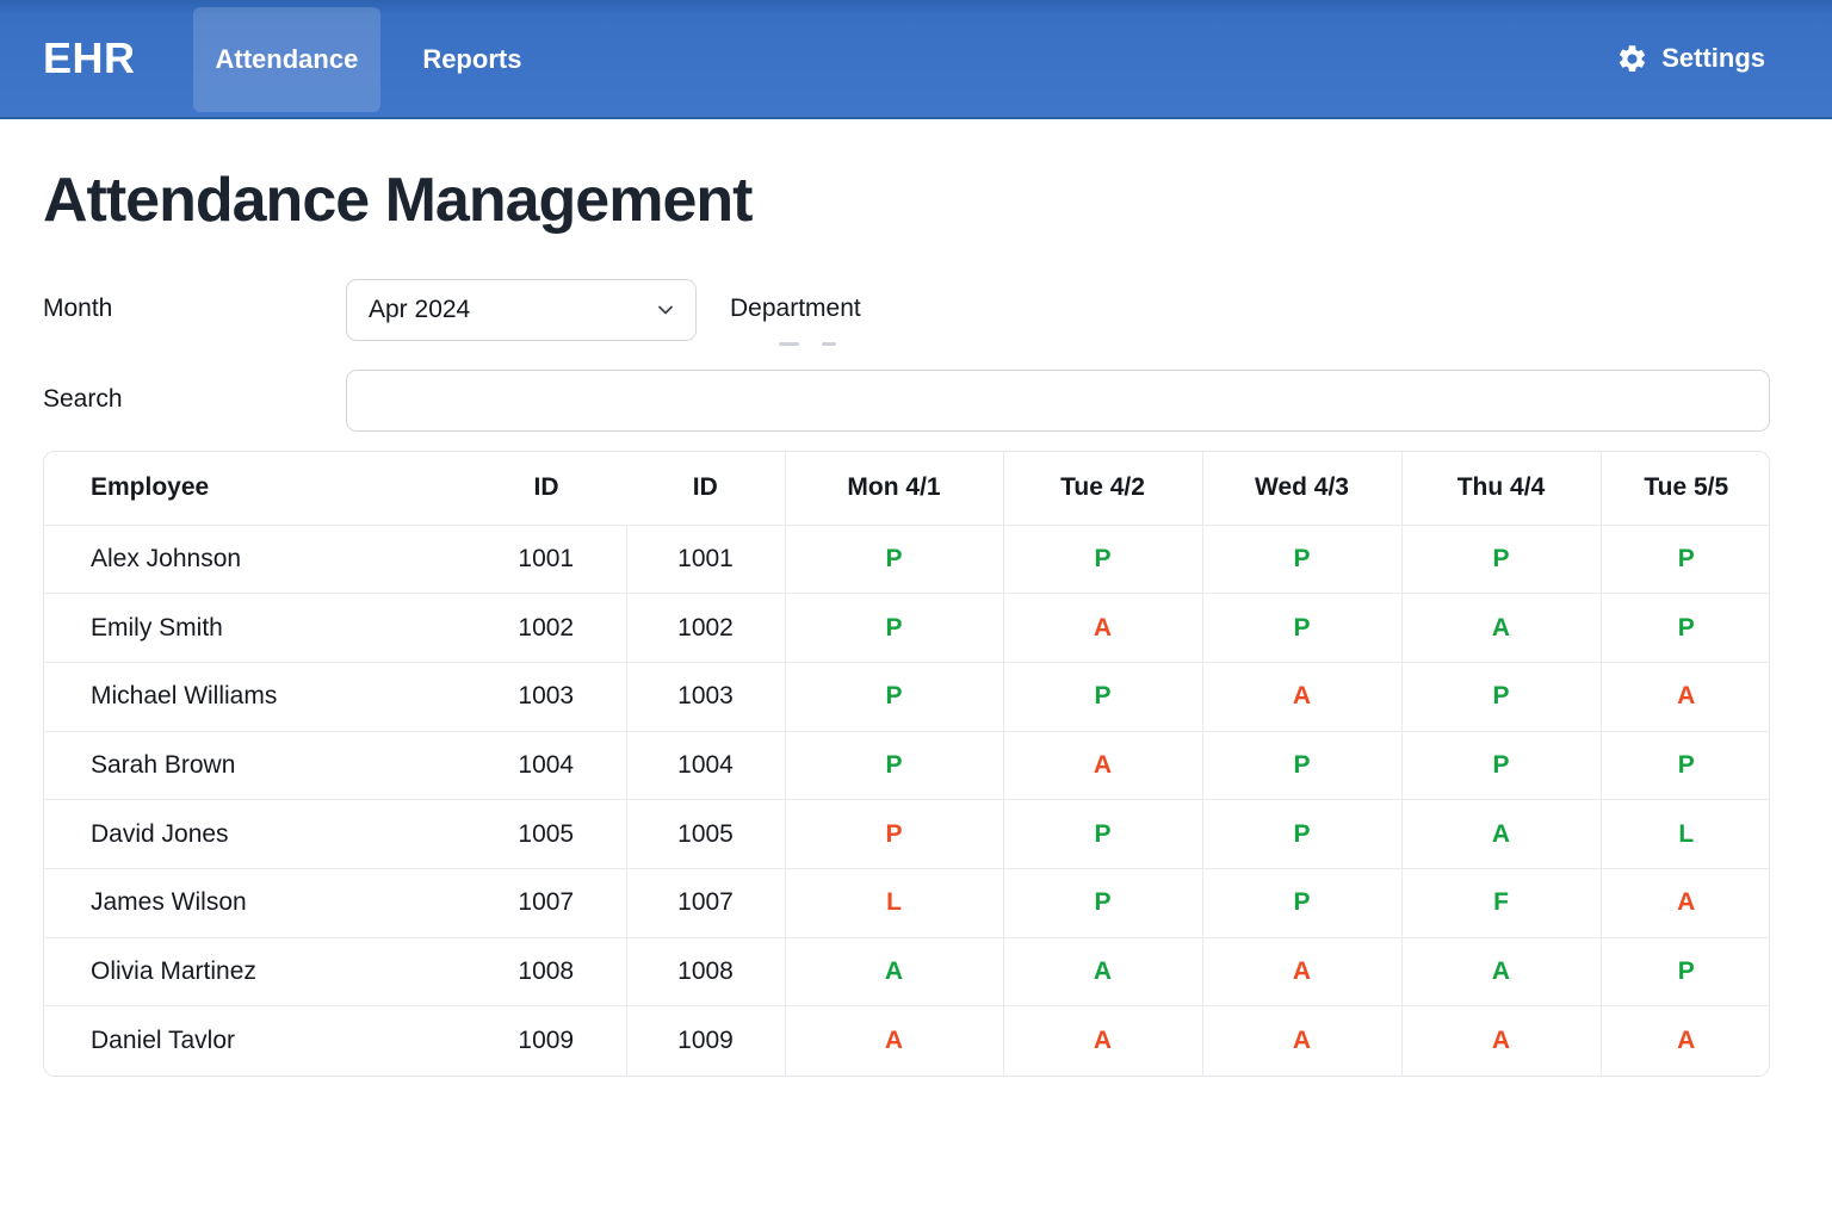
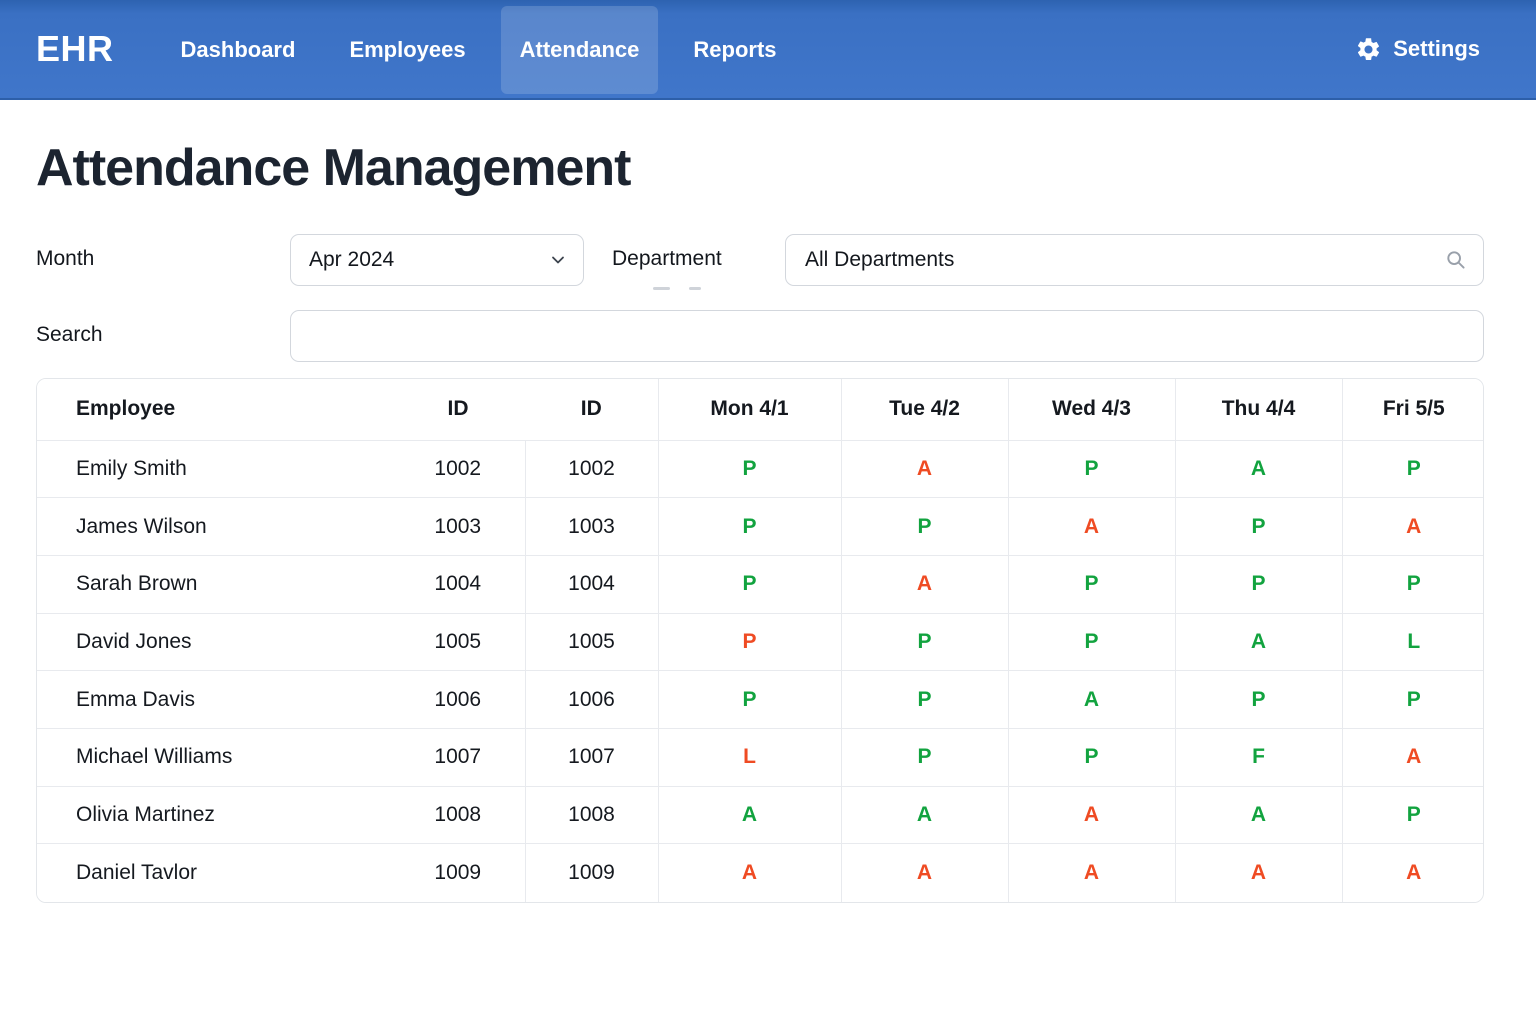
  EHR
+ Dashboard
+ Employees
  Attendance
  Reports
  Settings
  Attendance Management
  Month
  Apr 2024
  Department
+ All Departments
  Search
- Employee	ID	ID	Mon 4/1	Tue 4/2	Wed 4/3	Thu 4/4	Tue 5/5
+ Employee	ID	ID	Mon 4/1	Tue 4/2	Wed 4/3	Thu 4/4	Fri 5/5
- Alex Johnson	1001	1001	P	P	P	P	P
  Emily Smith	1002	1002	P	A	P	A	P
- Michael Williams	1003	1003	P	P	A	P	A
+ James Wilson	1003	1003	P	P	A	P	A
  Sarah Brown	1004	1004	P	A	P	P	P
  David Jones	1005	1005	P	P	P	A	L
+ Emma Davis	1006	1006	P	P	A	P	P
- James Wilson	1007	1007	L	P	P	F	A
+ Michael Williams	1007	1007	L	P	P	F	A
  Olivia Martinez	1008	1008	A	A	A	A	P
  Daniel Tavlor	1009	1009	A	A	A	A	A
